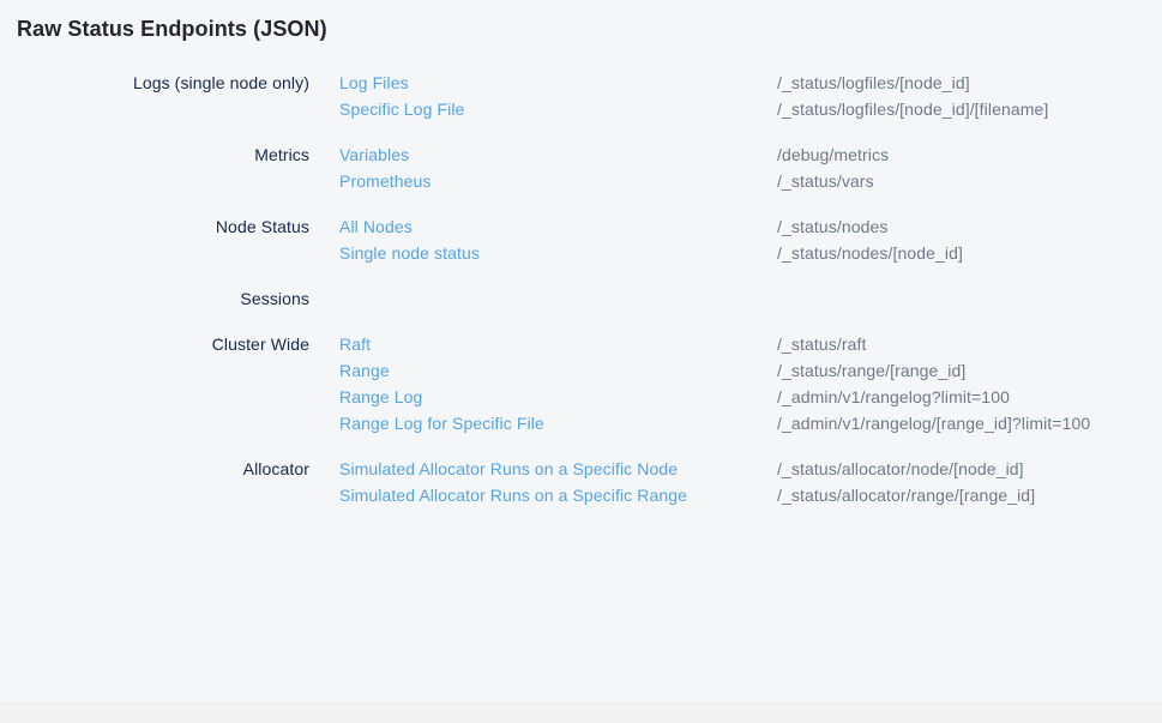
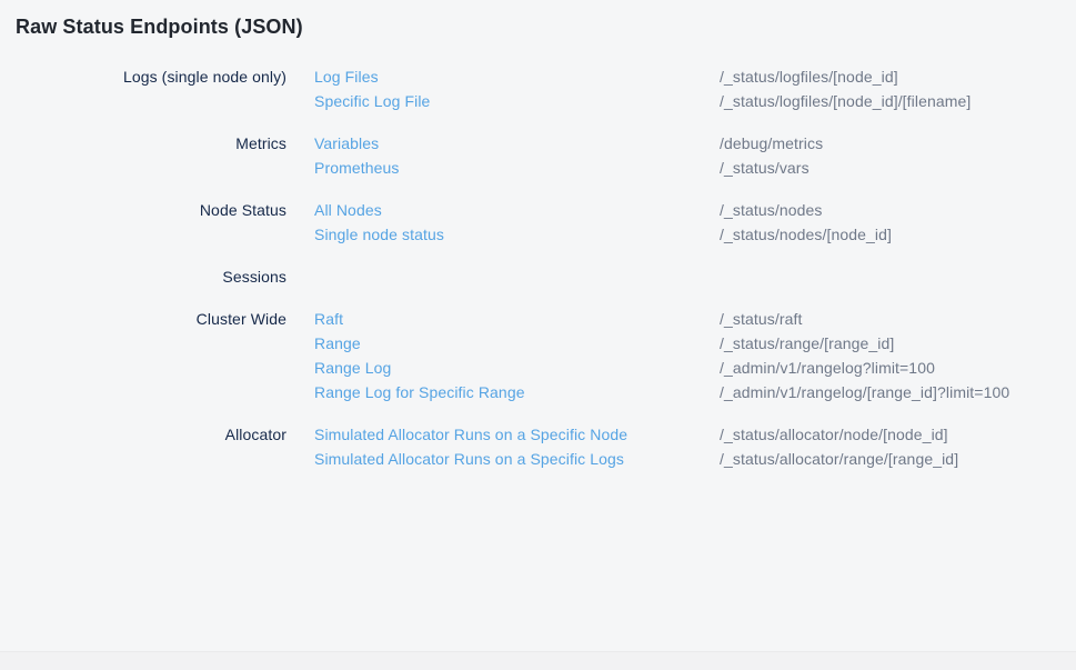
  Raw Status Endpoints (JSON)
  Logs (single node only)
  Log Files
  /_status/logfiles/[node_id]
  Specific Log File
  /_status/logfiles/[node_id]/[filename]
  Metrics
  Variables
  /debug/metrics
  Prometheus
  /_status/vars
  Node Status
  All Nodes
  /_status/nodes
  Single node status
  /_status/nodes/[node_id]
  Sessions
  Cluster Wide
  Raft
  /_status/raft
  Range
  /_status/range/[range_id]
  Range Log
  /_admin/v1/rangelog?limit=100
- Range Log for Specific File
+ Range Log for Specific Range
  /_admin/v1/rangelog/[range_id]?limit=100
  Allocator
  Simulated Allocator Runs on a Specific Node
  /_status/allocator/node/[node_id]
- Simulated Allocator Runs on a Specific Range
+ Simulated Allocator Runs on a Specific Logs
  /_status/allocator/range/[range_id]
